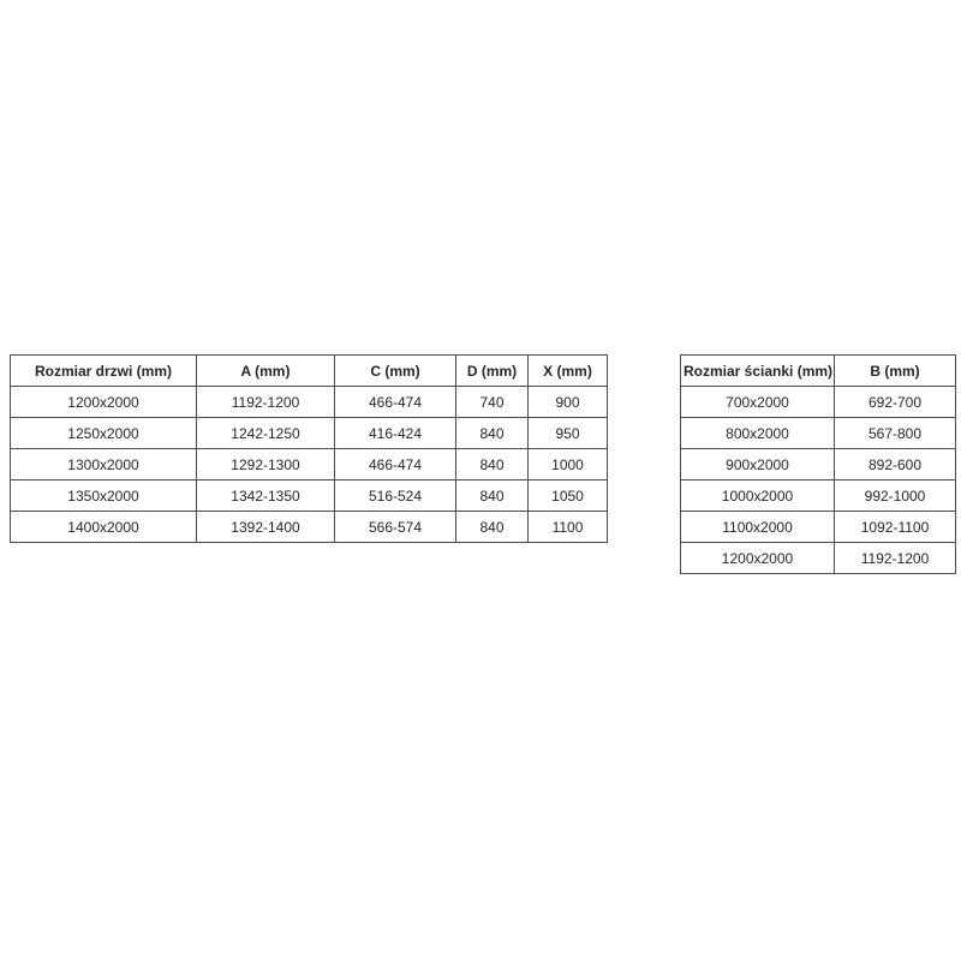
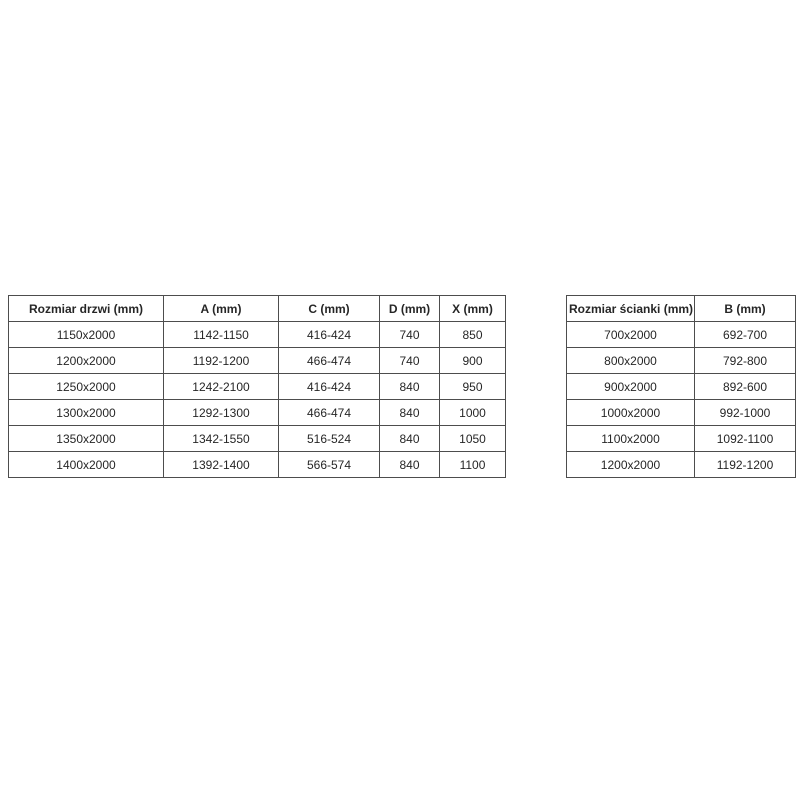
  Rozmiar drzwi (mm)	A (mm)	C (mm)	D (mm)	X (mm)
+ 1150x2000	1142-1150	416-424	740	850
  1200x2000	1192-1200	466-474	740	900
- 1250x2000	1242-1250	416-424	840	950
+ 1250x2000	1242-2100	416-424	840	950
  1300x2000	1292-1300	466-474	840	1000
- 1350x2000	1342-1350	516-524	840	1050
+ 1350x2000	1342-1550	516-524	840	1050
  1400x2000	1392-1400	566-574	840	1100
  Rozmiar ścianki (mm)	B (mm)
  700x2000	692-700
- 800x2000	567-800
+ 800x2000	792-800
  900x2000	892-600
  1000x2000	992-1000
  1100x2000	1092-1100
  1200x2000	1192-1200
